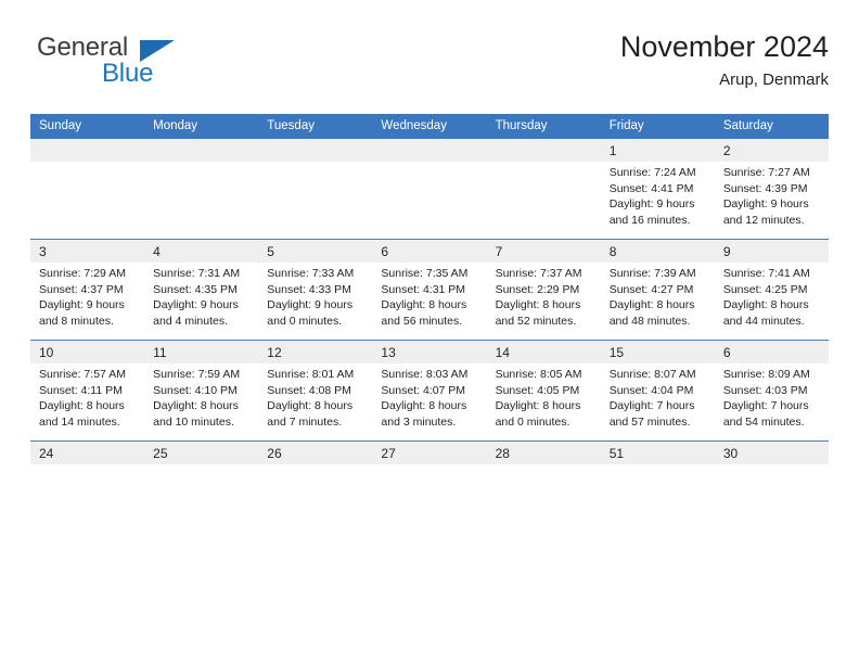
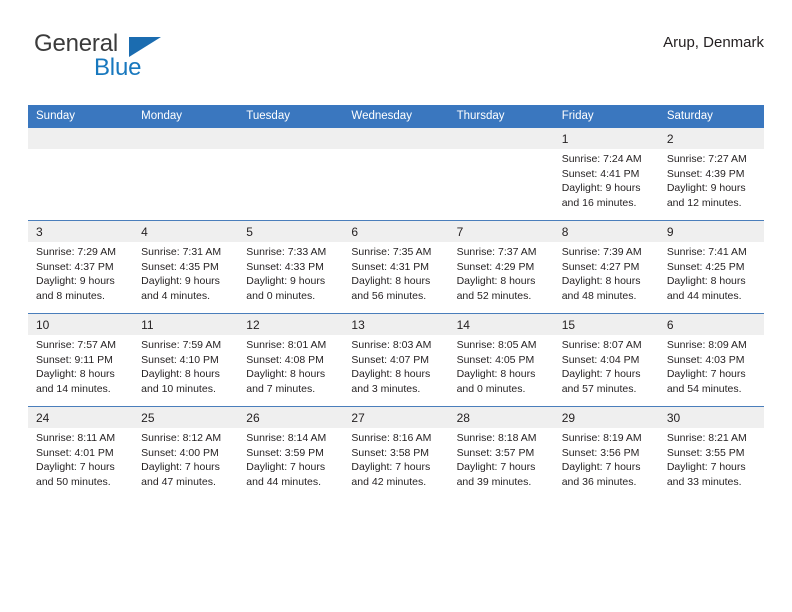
  General
  Blue
- November 2024
  Arup, Denmark
  Sunday	Monday	Tuesday	Wednesday	Thursday	Friday	Saturday
  					1	2
  					Sunrise: 7:24 AM Sunset: 4:41 PM Daylight: 9 hours and 16 minutes.	Sunrise: 7:27 AM Sunset: 4:39 PM Daylight: 9 hours and 12 minutes.
  3	4	5	6	7	8	9
- Sunrise: 7:29 AM Sunset: 4:37 PM Daylight: 9 hours and 8 minutes.	Sunrise: 7:31 AM Sunset: 4:35 PM Daylight: 9 hours and 4 minutes.	Sunrise: 7:33 AM Sunset: 4:33 PM Daylight: 9 hours and 0 minutes.	Sunrise: 7:35 AM Sunset: 4:31 PM Daylight: 8 hours and 56 minutes.	Sunrise: 7:37 AM Sunset: 2:29 PM Daylight: 8 hours and 52 minutes.	Sunrise: 7:39 AM Sunset: 4:27 PM Daylight: 8 hours and 48 minutes.	Sunrise: 7:41 AM Sunset: 4:25 PM Daylight: 8 hours and 44 minutes.
+ Sunrise: 7:29 AM Sunset: 4:37 PM Daylight: 9 hours and 8 minutes.	Sunrise: 7:31 AM Sunset: 4:35 PM Daylight: 9 hours and 4 minutes.	Sunrise: 7:33 AM Sunset: 4:33 PM Daylight: 9 hours and 0 minutes.	Sunrise: 7:35 AM Sunset: 4:31 PM Daylight: 8 hours and 56 minutes.	Sunrise: 7:37 AM Sunset: 4:29 PM Daylight: 8 hours and 52 minutes.	Sunrise: 7:39 AM Sunset: 4:27 PM Daylight: 8 hours and 48 minutes.	Sunrise: 7:41 AM Sunset: 4:25 PM Daylight: 8 hours and 44 minutes.
  10	11	12	13	14	15	6
- Sunrise: 7:57 AM Sunset: 4:11 PM Daylight: 8 hours and 14 minutes.	Sunrise: 7:59 AM Sunset: 4:10 PM Daylight: 8 hours and 10 minutes.	Sunrise: 8:01 AM Sunset: 4:08 PM Daylight: 8 hours and 7 minutes.	Sunrise: 8:03 AM Sunset: 4:07 PM Daylight: 8 hours and 3 minutes.	Sunrise: 8:05 AM Sunset: 4:05 PM Daylight: 8 hours and 0 minutes.	Sunrise: 8:07 AM Sunset: 4:04 PM Daylight: 7 hours and 57 minutes.	Sunrise: 8:09 AM Sunset: 4:03 PM Daylight: 7 hours and 54 minutes.
+ Sunrise: 7:57 AM Sunset: 9:11 PM Daylight: 8 hours and 14 minutes.	Sunrise: 7:59 AM Sunset: 4:10 PM Daylight: 8 hours and 10 minutes.	Sunrise: 8:01 AM Sunset: 4:08 PM Daylight: 8 hours and 7 minutes.	Sunrise: 8:03 AM Sunset: 4:07 PM Daylight: 8 hours and 3 minutes.	Sunrise: 8:05 AM Sunset: 4:05 PM Daylight: 8 hours and 0 minutes.	Sunrise: 8:07 AM Sunset: 4:04 PM Daylight: 7 hours and 57 minutes.	Sunrise: 8:09 AM Sunset: 4:03 PM Daylight: 7 hours and 54 minutes.
- 24	25	26	27	28	51	30
+ 24	25	26	27	28	29	30
+ Sunrise: 8:11 AM Sunset: 4:01 PM Daylight: 7 hours and 50 minutes.	Sunrise: 8:12 AM Sunset: 4:00 PM Daylight: 7 hours and 47 minutes.	Sunrise: 8:14 AM Sunset: 3:59 PM Daylight: 7 hours and 44 minutes.	Sunrise: 8:16 AM Sunset: 3:58 PM Daylight: 7 hours and 42 minutes.	Sunrise: 8:18 AM Sunset: 3:57 PM Daylight: 7 hours and 39 minutes.	Sunrise: 8:19 AM Sunset: 3:56 PM Daylight: 7 hours and 36 minutes.	Sunrise: 8:21 AM Sunset: 3:55 PM Daylight: 7 hours and 33 minutes.
